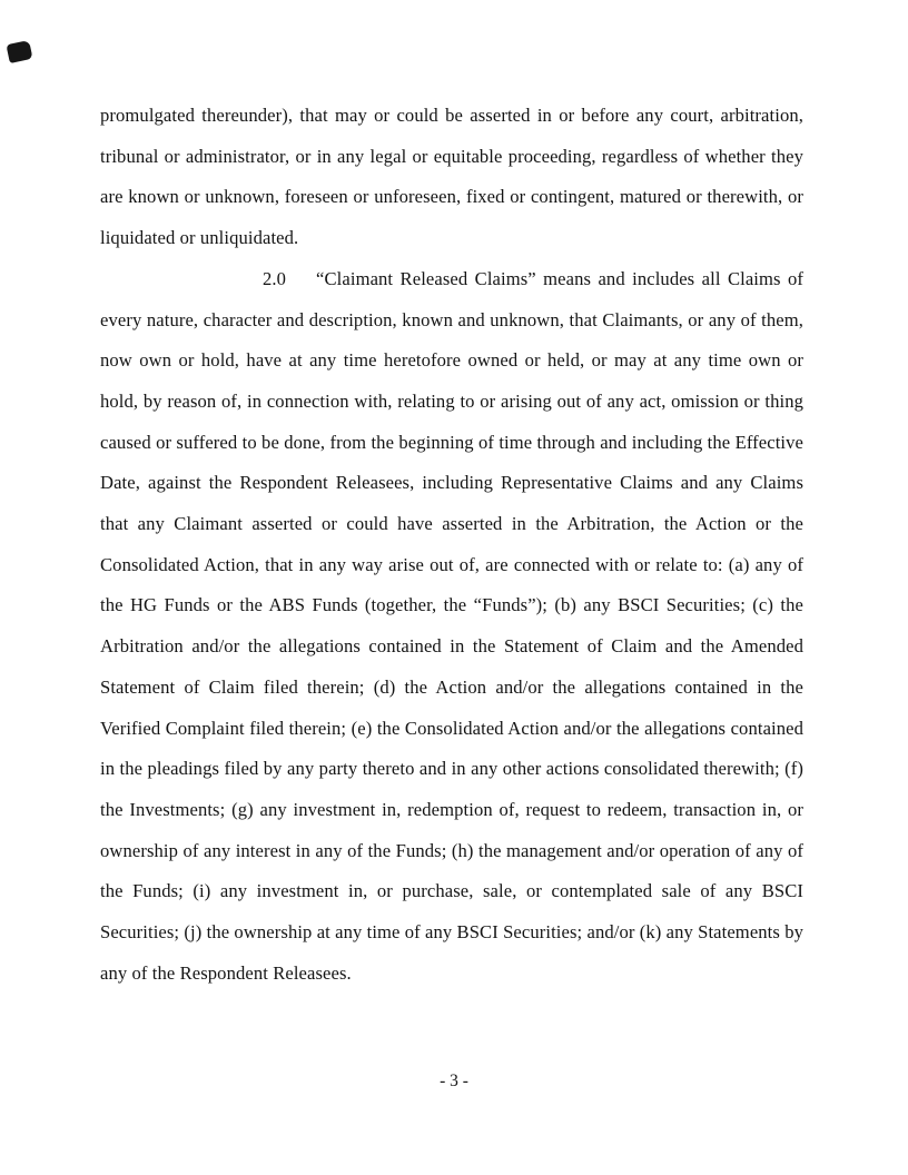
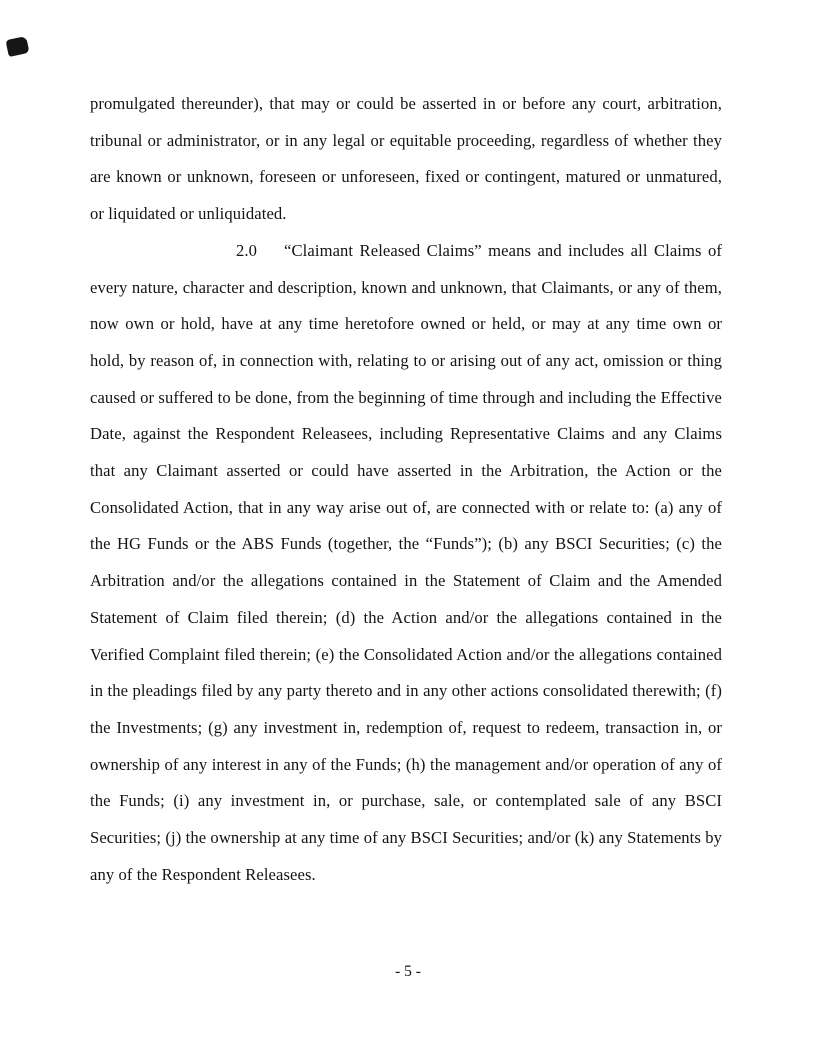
- promulgated thereunder), that may or could be asserted in or before any court, arbitration, tribunal or administrator, or in any legal or equitable proceeding, regardless of whether they are known or unknown, foreseen or unforeseen, fixed or contingent, matured or therewith, or liquidated or unliquidated.
+ promulgated thereunder), that may or could be asserted in or before any court, arbitration, tribunal or administrator, or in any legal or equitable proceeding, regardless of whether they are known or unknown, foreseen or unforeseen, fixed or contingent, matured or unmatured, or liquidated or unliquidated.
  2.0 “Claimant Released Claims” means and includes all Claims of every nature, character and description, known and unknown, that Claimants, or any of them, now own or hold, have at any time heretofore owned or held, or may at any time own or hold, by reason of, in connection with, relating to or arising out of any act, omission or thing caused or suffered to be done, from the beginning of time through and including the Effective Date, against the Respondent Releasees, including Representative Claims and any Claims that any Claimant asserted or could have asserted in the Arbitration, the Action or the Consolidated Action, that in any way arise out of, are connected with or relate to: (a) any of the HG Funds or the ABS Funds (together, the “Funds”); (b) any BSCI Securities; (c) the Arbitration and/or the allegations contained in the Statement of Claim and the Amended Statement of Claim filed therein; (d) the Action and/or the allegations contained in the Verified Complaint filed therein; (e) the Consolidated Action and/or the allegations contained in the pleadings filed by any party thereto and in any other actions consolidated therewith; (f) the Investments; (g) any investment in, redemption of, request to redeem, transaction in, or ownership of any interest in any of the Funds; (h) the management and/or operation of any of the Funds; (i) any investment in, or purchase, sale, or contemplated sale of any BSCI Securities; (j) the ownership at any time of any BSCI Securities; and/or (k) any Statements by any of the Respondent Releasees.
- - 3 -
+ - 5 -
